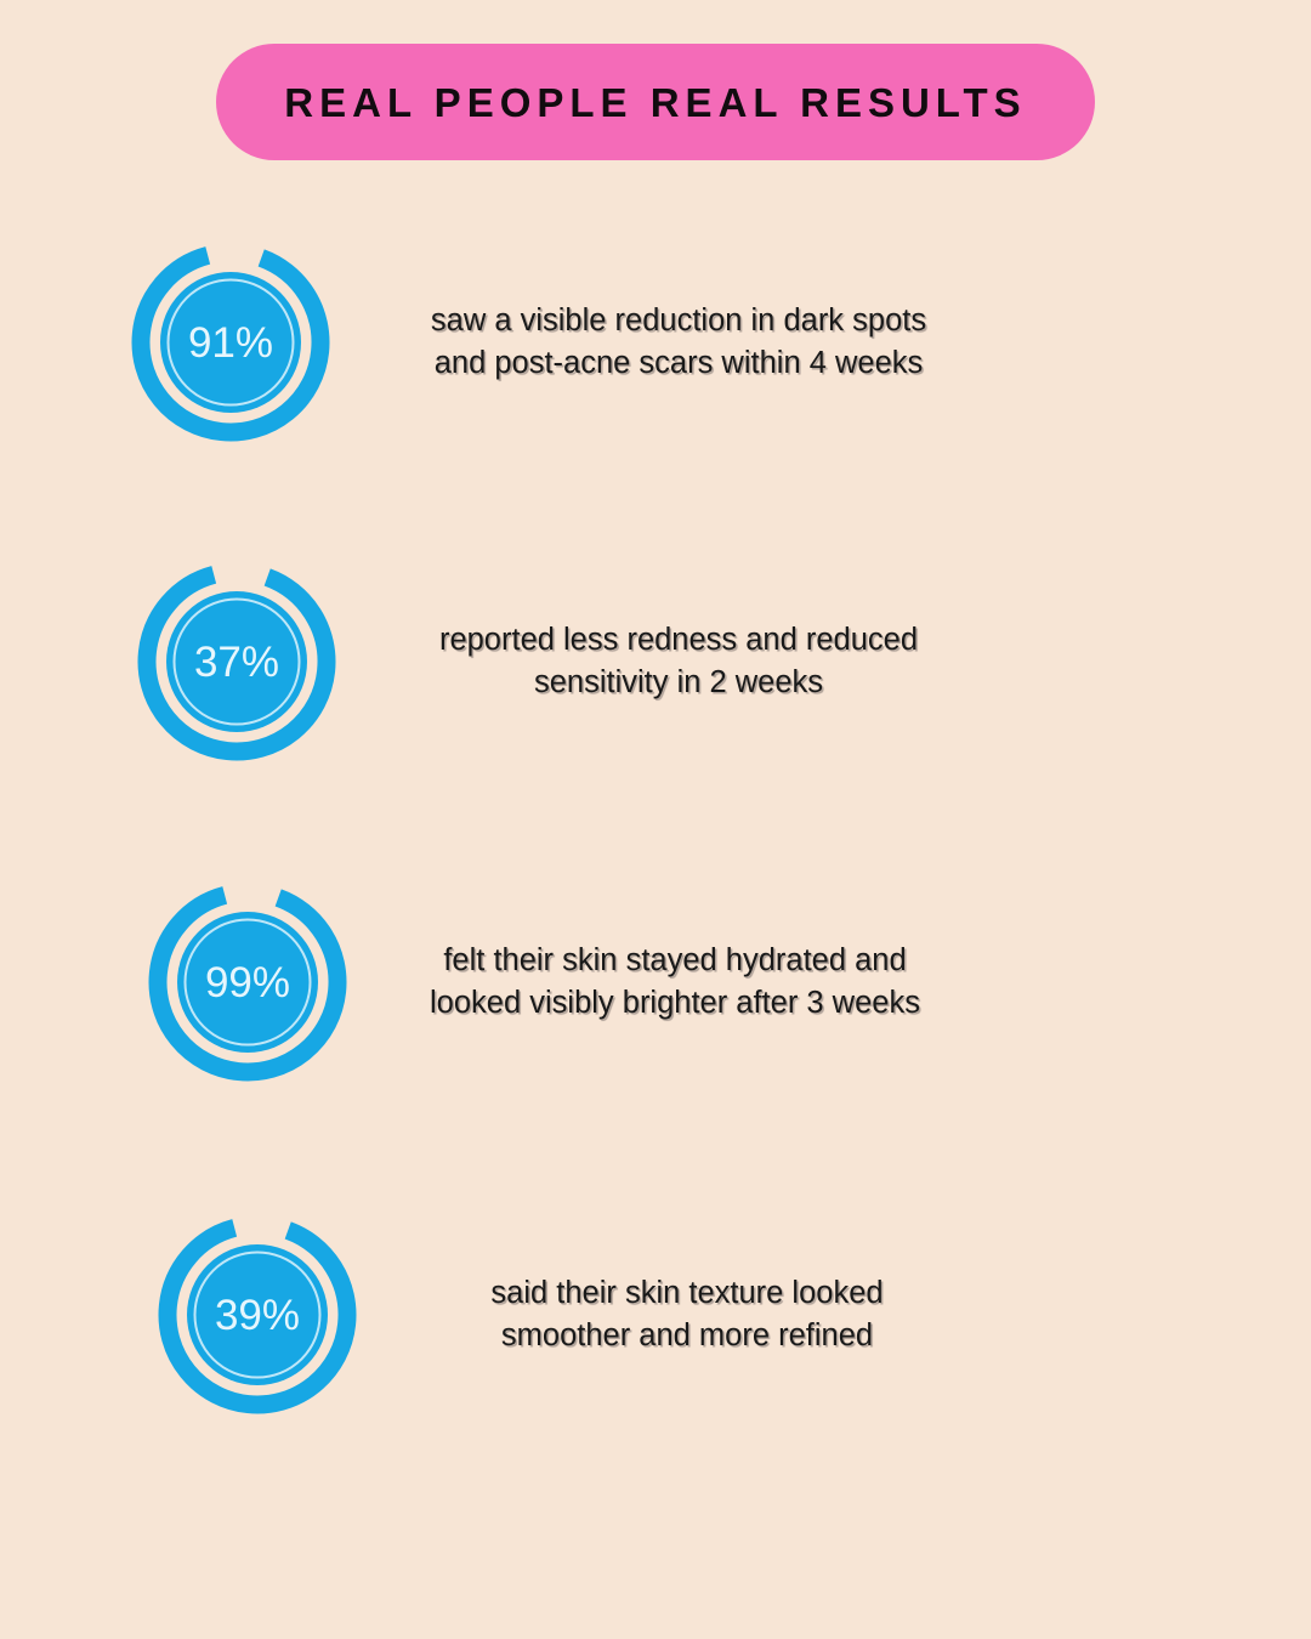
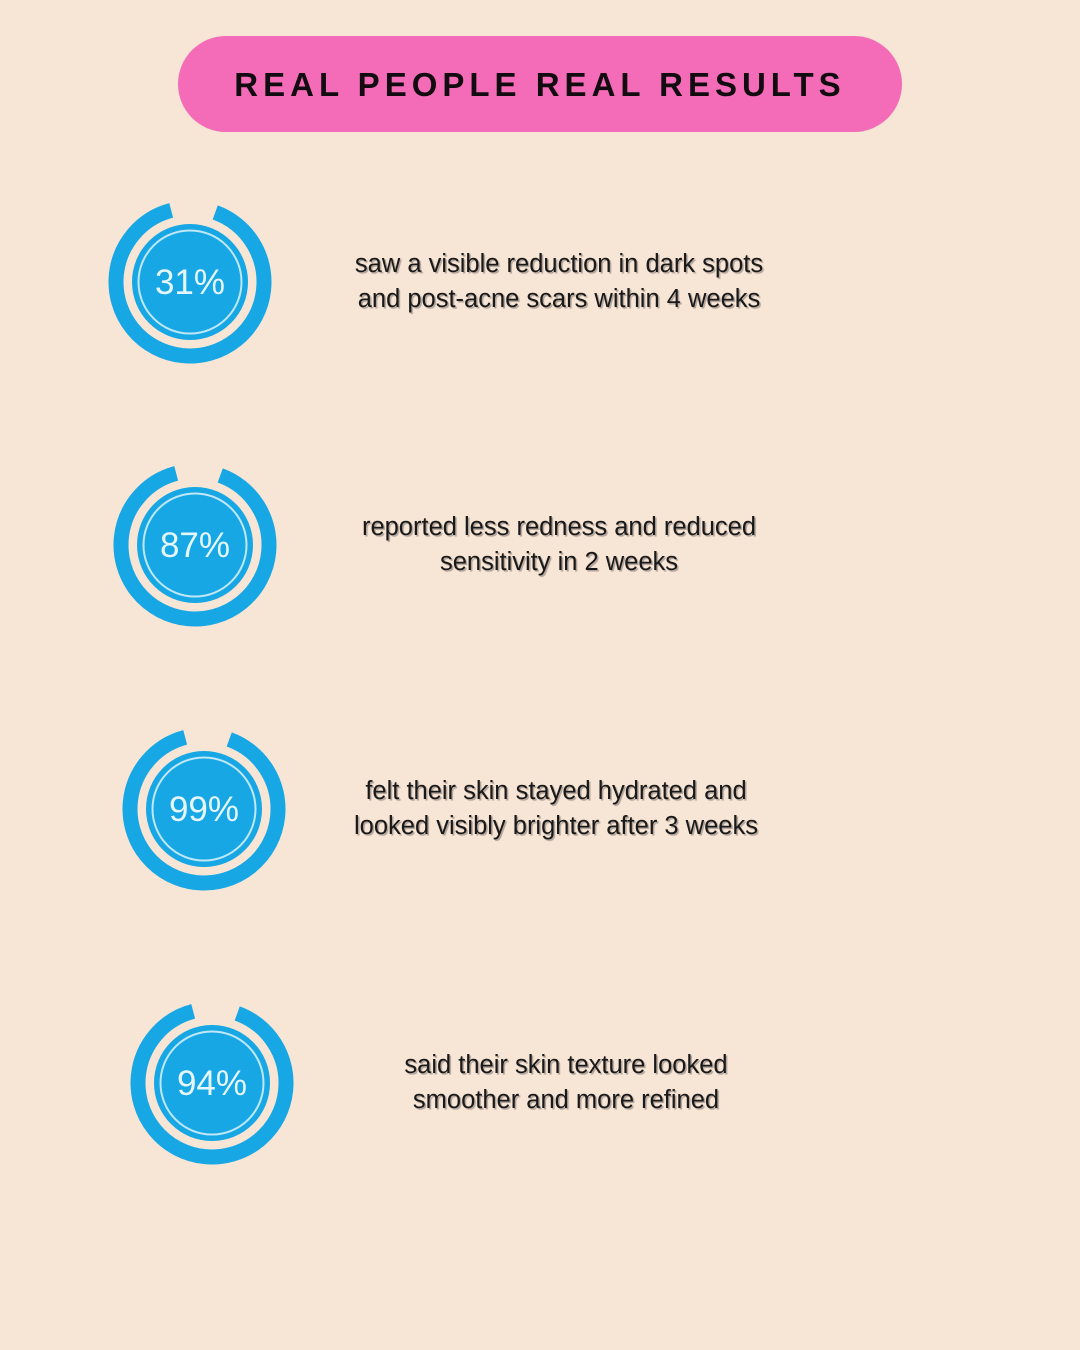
  REAL PEOPLE REAL RESULTS
- 91%
+ 31%
  saw a visible reduction in dark spots
  and post-acne scars within 4 weeks
- 37%
+ 87%
  reported less redness and reduced
  sensitivity in 2 weeks
  99%
  felt their skin stayed hydrated and
  looked visibly brighter after 3 weeks
- 39%
+ 94%
  said their skin texture looked
  smoother and more refined
